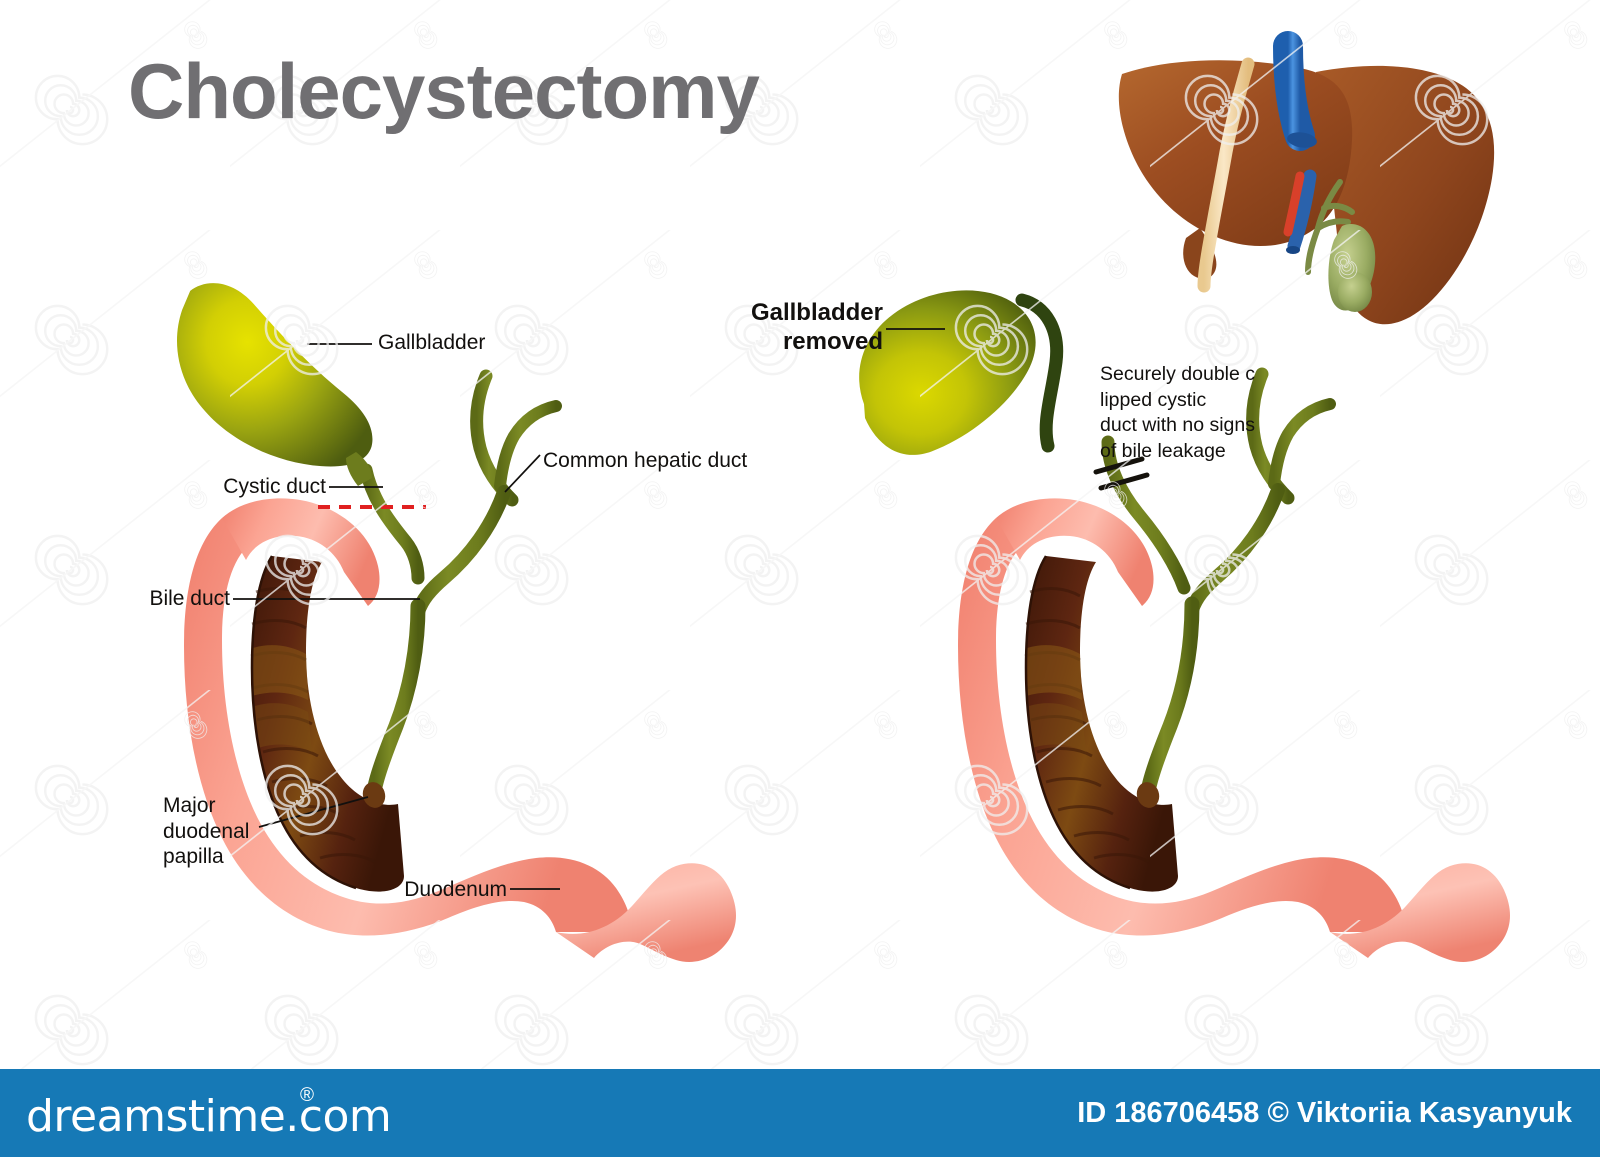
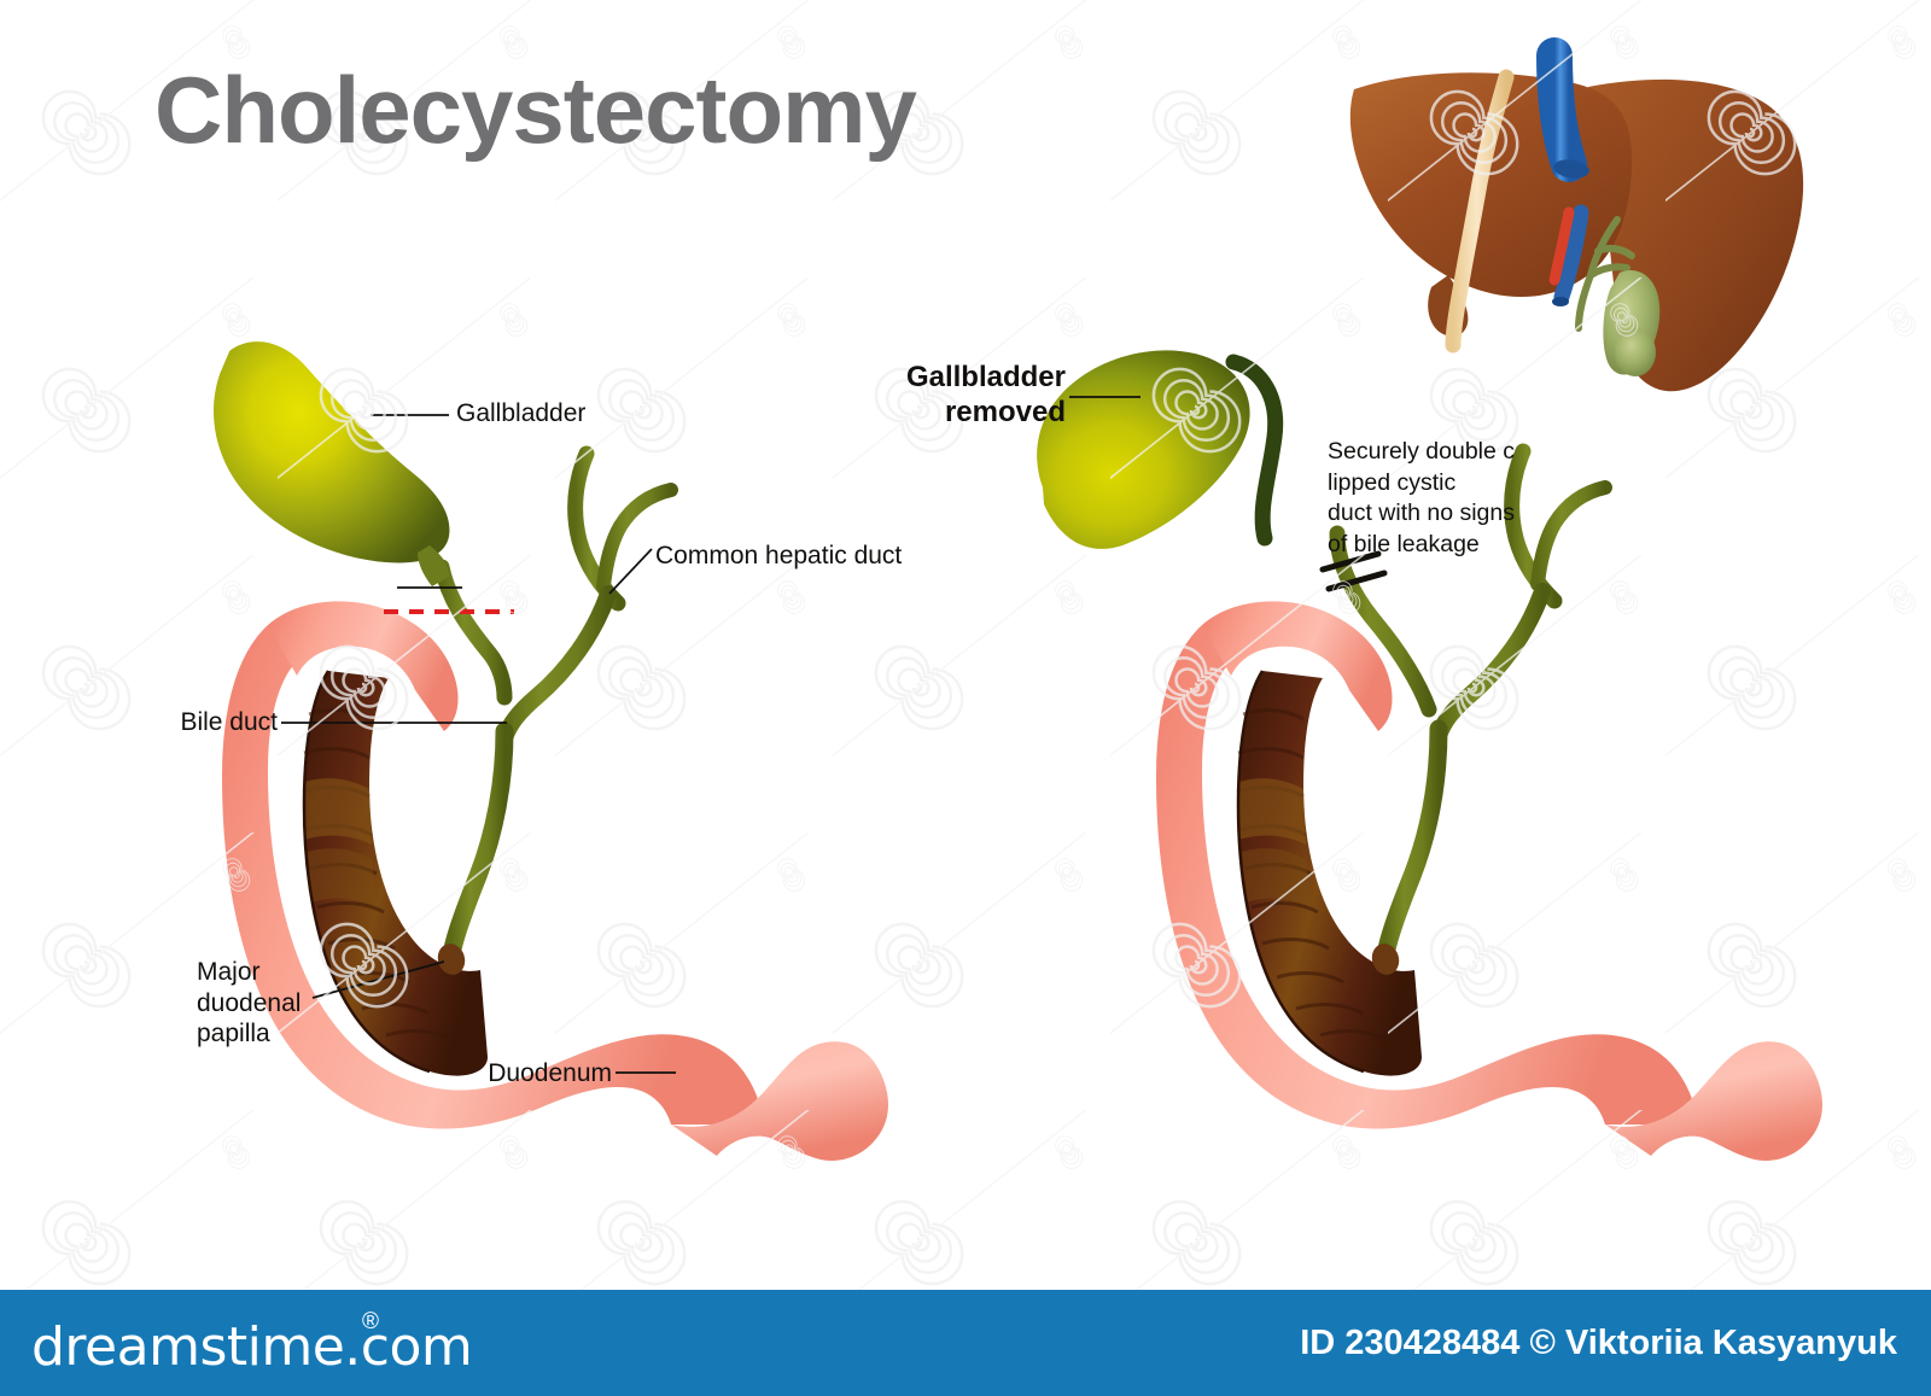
  Cholecystectomy
  Gallbladder
- Cystic duct
  Common hepatic duct
  Bile duct
  Major
  duodenal
  papilla
  Duodenum
  Gallbladder
  removed
  Securely double c
  lipped cystic
  duct with no signs
  of bile leakage
  dreamstime.com
  ®
- ID 186706458 © Viktoriia Kasyanyuk
+ ID 230428484 © Viktoriia Kasyanyuk
